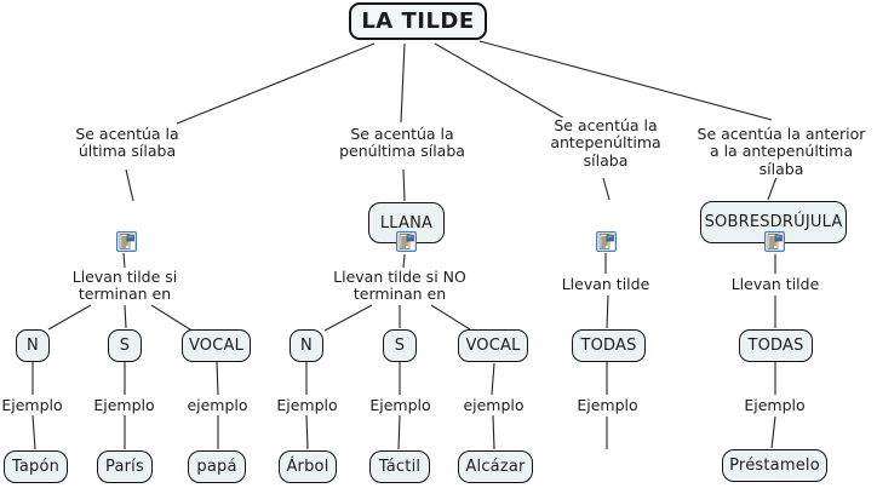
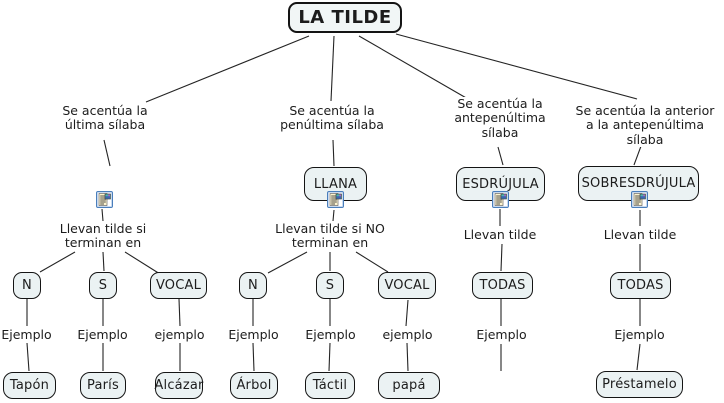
  LA TILDE
  Se acentúa la
  última sílaba
  Llevan tilde si
  terminan en
  N
  S
  VOCAL
  Ejemplo
  Ejemplo
  ejemplo
  Tapón
  París
- papá
+ Alcázar
  Se acentúa la
  penúltima sílaba
  LLANA
  Llevan tilde si NO
  terminan en
  N
  S
  VOCAL
  Ejemplo
  Ejemplo
  ejemplo
  Árbol
  Táctil
- Alcázar
+ papá
  Se acentúa la
  antepenúltima
  sílaba
+ ESDRÚJULA
  Llevan tilde
  TODAS
  Ejemplo
  Se acentúa la anterior
  a la antepenúltima sílaba
  SOBRESDRÚJULA
  Llevan tilde
  TODAS
  Ejemplo
  Préstamelo
